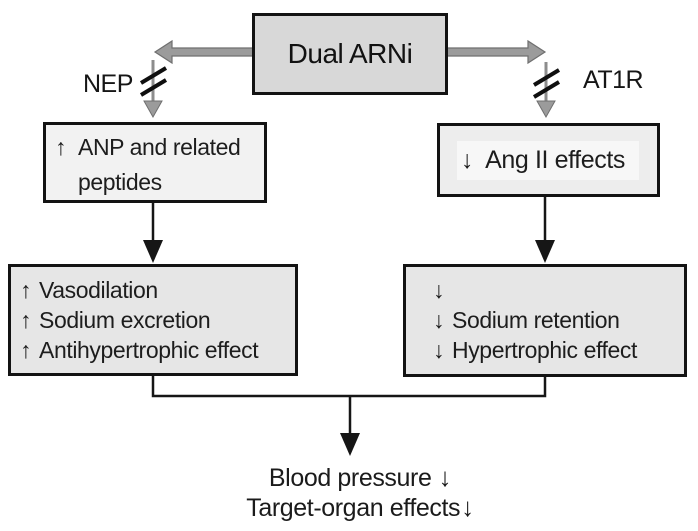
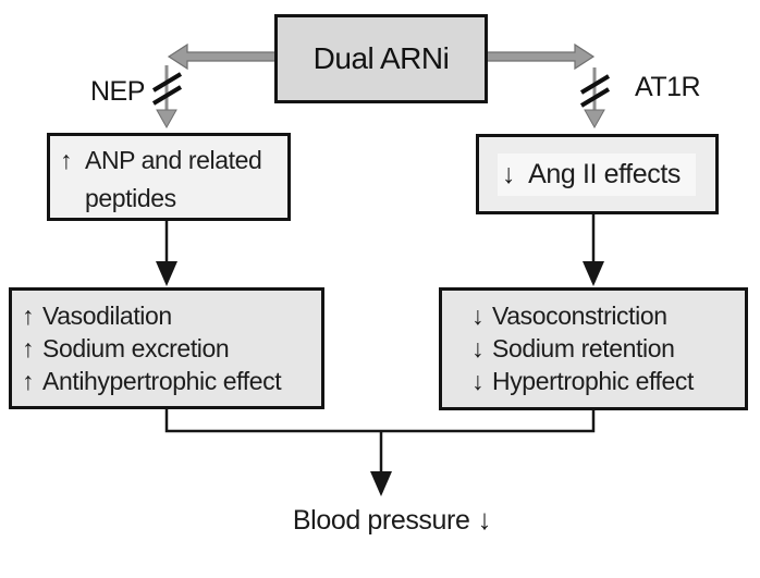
  Dual ARNi
  NEP
  AT1R
  ↑
  ANP and related
  peptides
  ↓
  Ang II effects
  ↑
  Vasodilation
  ↑
  Sodium excretion
  ↑
  Antihypertrophic effect
  ↓
+ Vasoconstriction
  ↓
  Sodium retention
  ↓
  Hypertrophic effect
  Blood pressure ↓
- Target-organ effects↓
